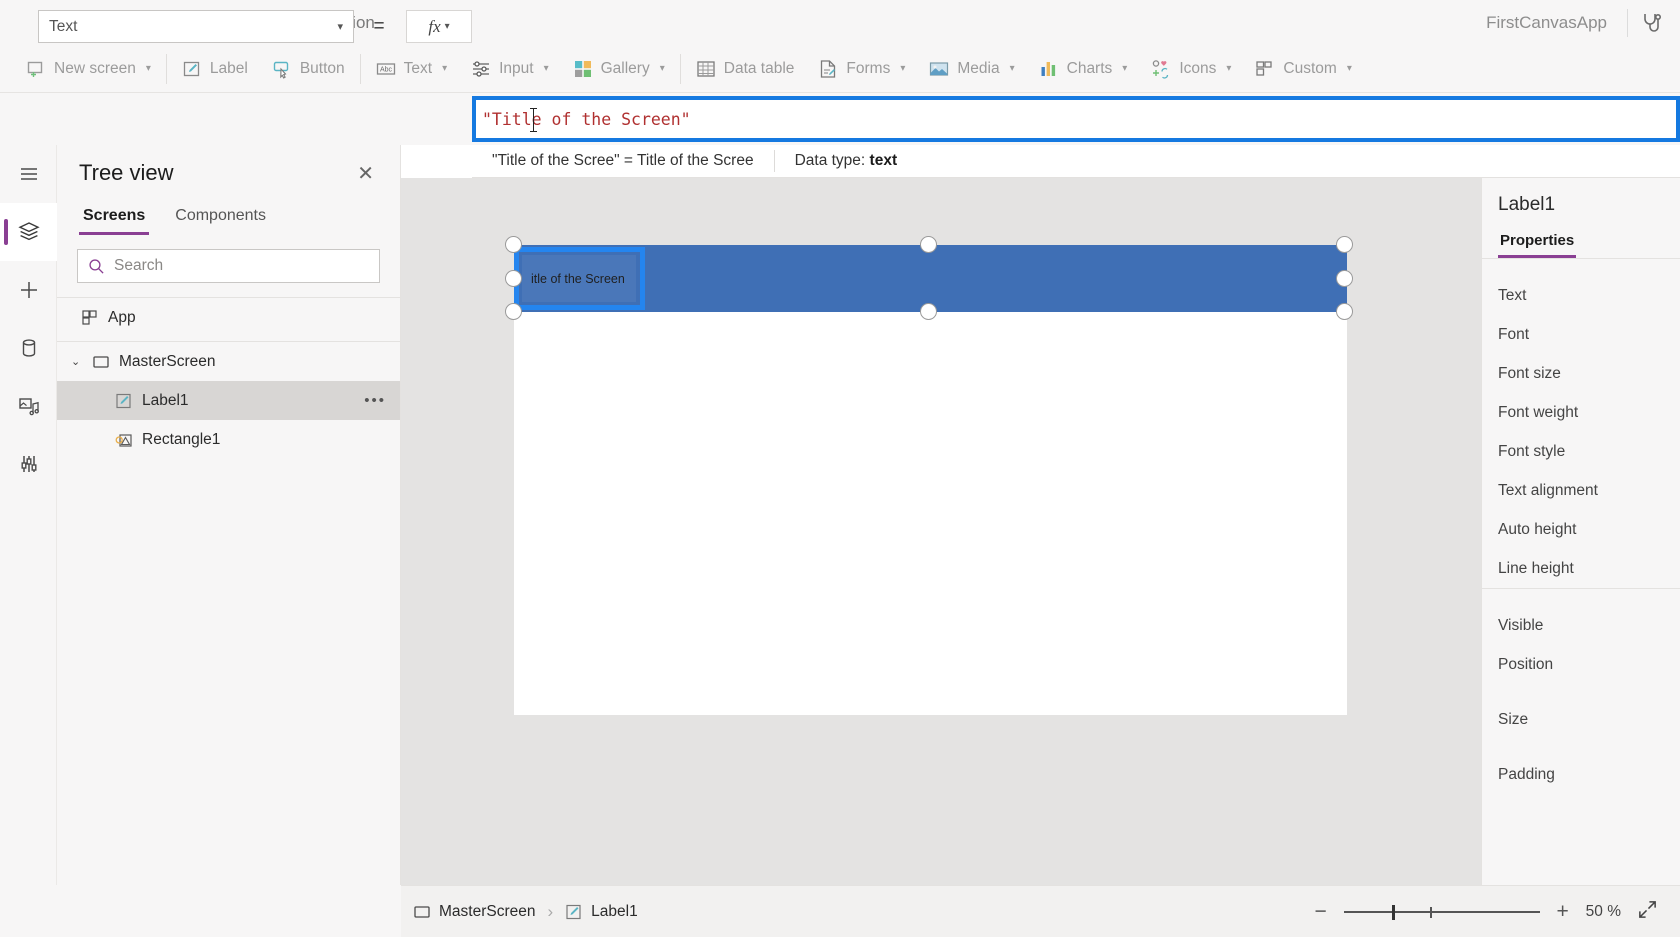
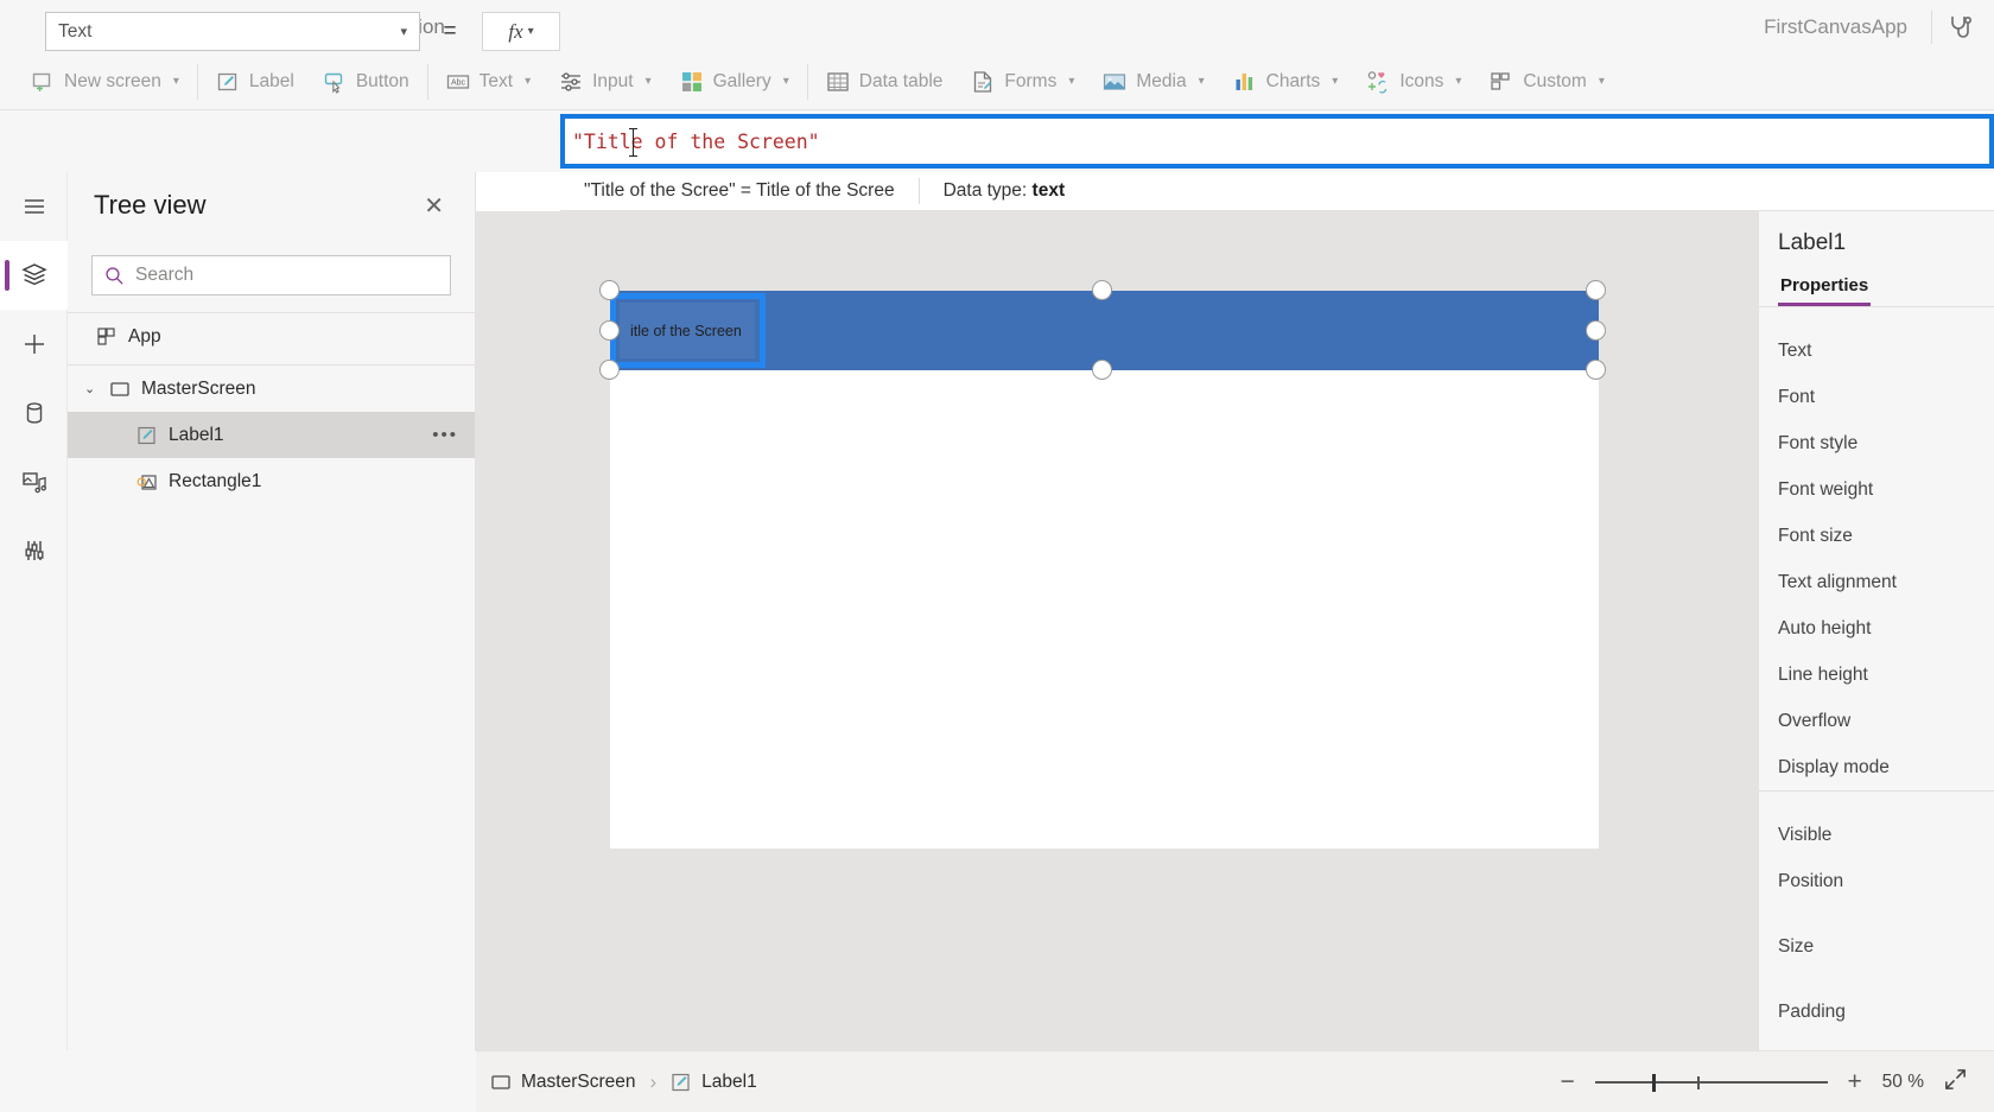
  FirstCanvasApp
  New screen
  ▾
  Label
  Button
  Text
  ▾
  Input
  ▾
  Gallery
  ▾
  Data table
  Forms
  ▾
  Media
  ▾
  Charts
  ▾
  Icons
  ▾
  Custom
  ▾
  Text
  ▾
  =
  fx
  ▾
  "Title of the Screen"
  "Title of the Scree" = Title of the Scree
  Data type: text
  Tree view
  ✕
- Screens
- Components
  Search
  App
  ⌄
  MasterScreen
  Label1
  •••
  Rectangle1
  itle of the Screen
  Label1
  Properties
  Text
  Font
- Font size
+ Font style
  Font weight
- Font style
+ Font size
  Text alignment
  Auto height
  Line height
+ Overflow
+ Display mode
  Visible
  Position
  Size
  Padding
  MasterScreen
  ›
  Label1
  −
  +
  50 %
